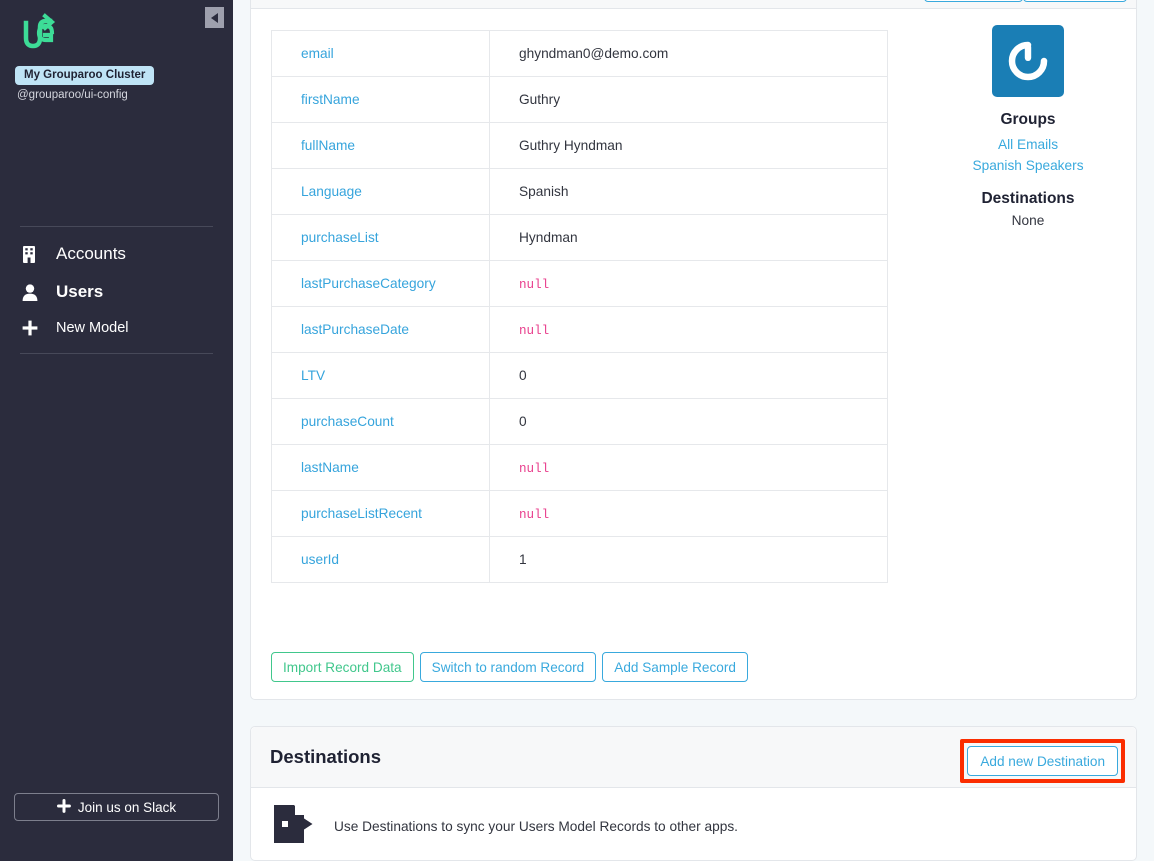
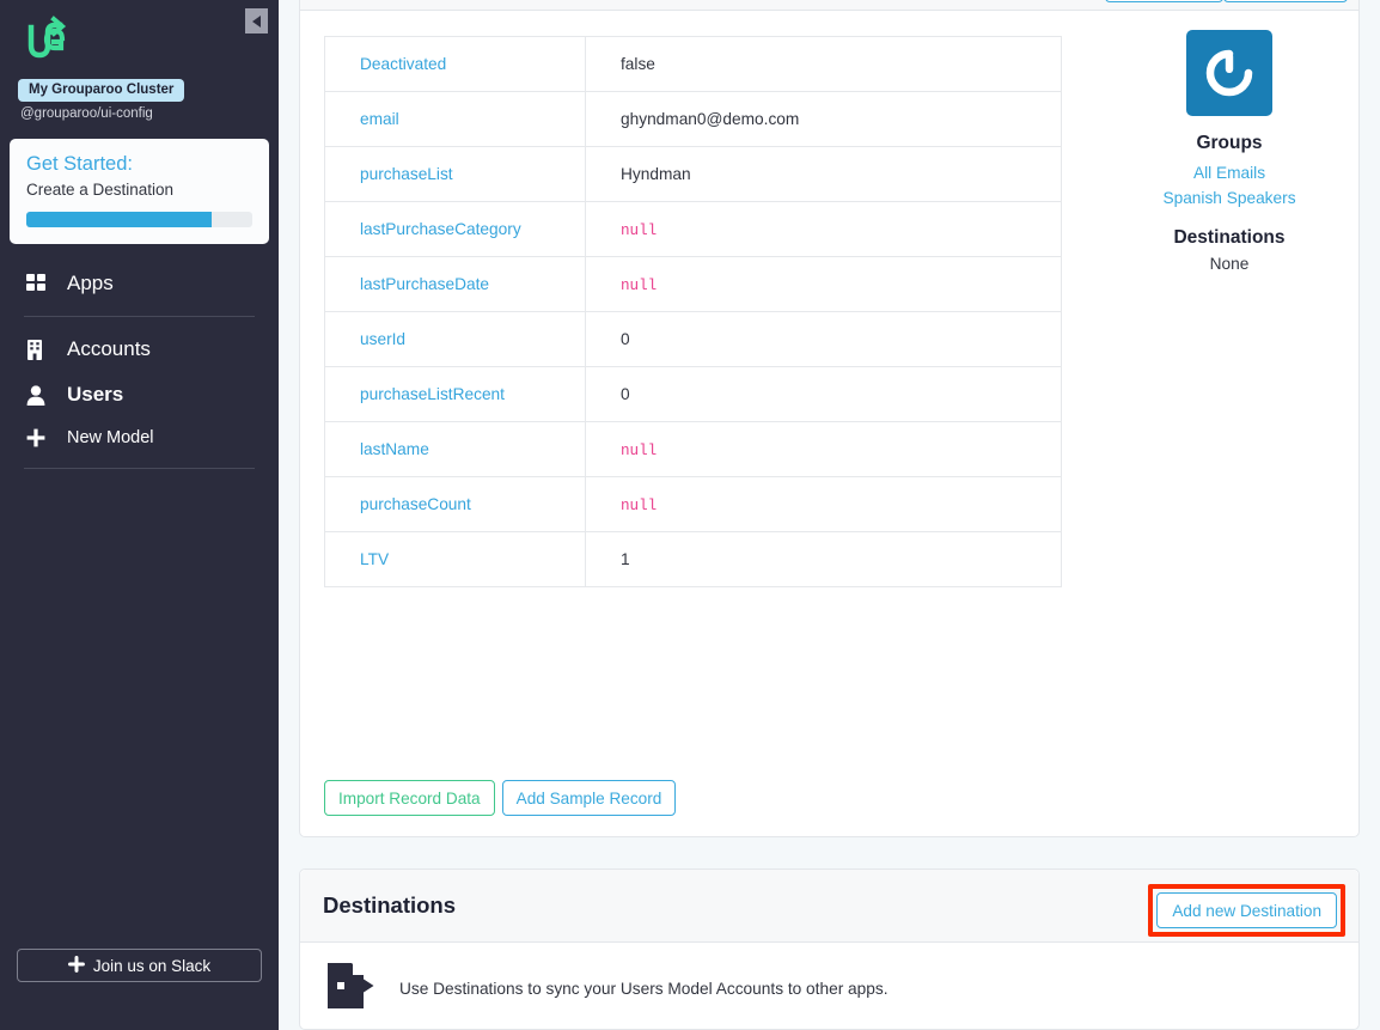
  My Grouparoo Cluster
  @grouparoo/ui-config
+ Get Started:
+ Create a Destination
+ Apps
  Accounts
  Users
  New Model
  Join us on Slack
+ Deactivated	false
  email	ghyndman0@demo.com
- firstName	Guthry
- fullName	Guthry Hyndman
- Language	Spanish
  purchaseList	Hyndman
  lastPurchaseCategory	null
  lastPurchaseDate	null
- LTV	0
+ userId	0
- purchaseCount	0
+ purchaseListRecent	0
  lastName	null
- purchaseListRecent	null
+ purchaseCount	null
- userId	1
+ LTV	1
  Import Record Data
- Switch to random Record
  Add Sample Record
  Groups
  All Emails
  Spanish Speakers
  Destinations
  None
  Destinations
  Add new Destination
- Use Destinations to sync your Users Model Records to other apps.
+ Use Destinations to sync your Users Model Accounts to other apps.
